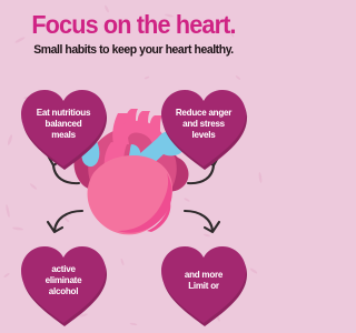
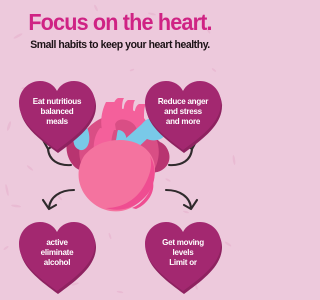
  Focus on the heart.
  Small habits to keep your heart healthy.
  Eat nutritious
  balanced
  meals
  Reduce anger
  and stress
- levels
+ and more
  active
  eliminate
  alcohol
+ Get moving
- and more
+ levels
  Limit or
